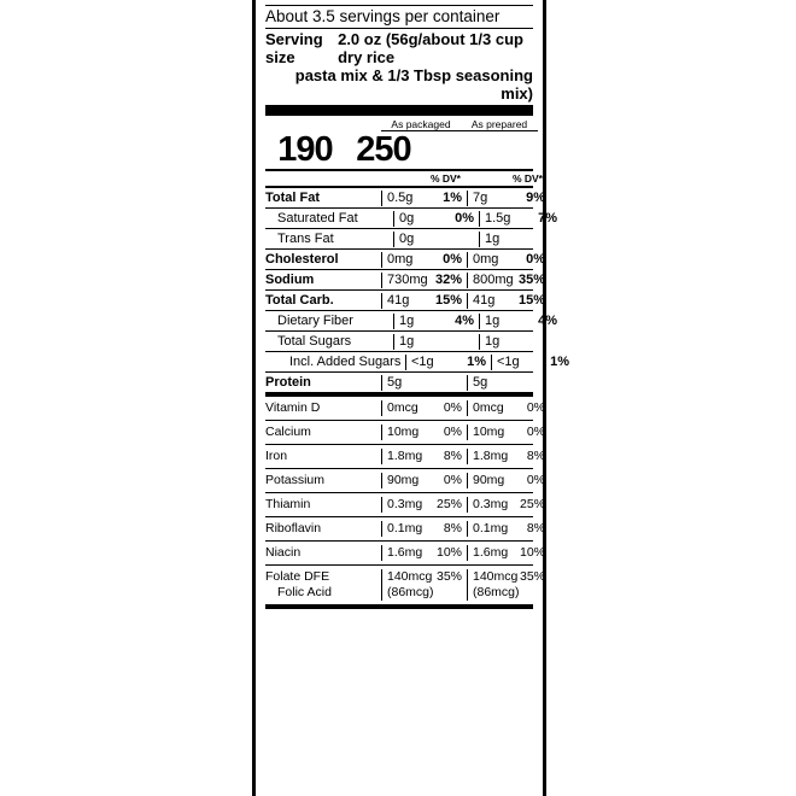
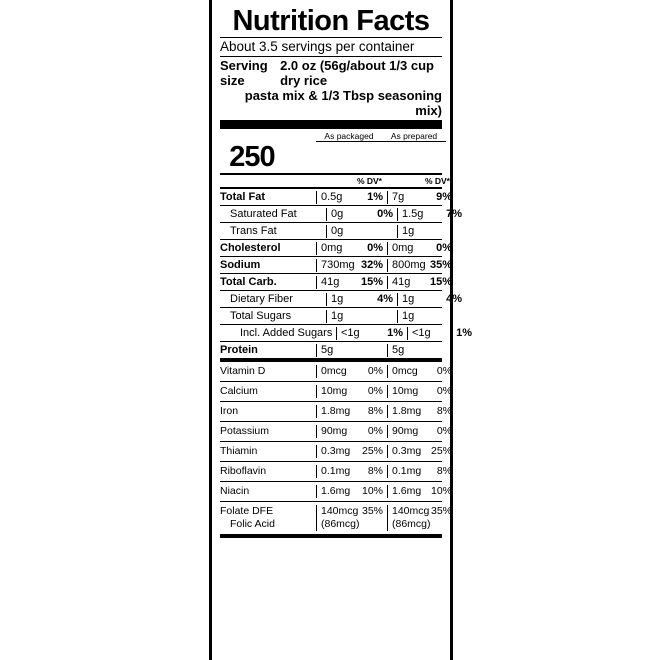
+ Nutrition Facts
  About 3.5 servings per container
  Serving size
  2.0 oz (56g/about 1/3 cup dry rice
  pasta mix & 1/3 Tbsp seasoning mix)
  As packaged
  As prepared
- 190
  250
  % DV*
  % DV*
  Total Fat
  0.5g
  1%
  7g
  9%
  Saturated Fat
  0g
  0%
  1.5g
  7%
  Trans Fat
  0g
  1g
  Cholesterol
  0mg
  0%
  0mg
  0%
  Sodium
  730mg
  32%
  800mg
  35%
  Total Carb.
  41g
  15%
  41g
  15%
  Dietary Fiber
  1g
  4%
  1g
  4%
  Total Sugars
  1g
  1g
  Incl. Added Sugars
  <1g
  1%
  <1g
  1%
  Protein
  5g
  5g
  Vitamin D
  0mcg
  0%
  0mcg
  0%
  Calcium
  10mg
  0%
  10mg
  0%
  Iron
  1.8mg
  8%
  1.8mg
  8%
  Potassium
  90mg
  0%
  90mg
  0%
  Thiamin
  0.3mg
  25%
  0.3mg
  25%
  Riboflavin
  0.1mg
  8%
  0.1mg
  8%
  Niacin
  1.6mg
  10%
  1.6mg
  10%
  Folate DFE
  Folic Acid
  140mcg
  35%
  (86mcg)
  140mcg
  35%
  (86mcg)
